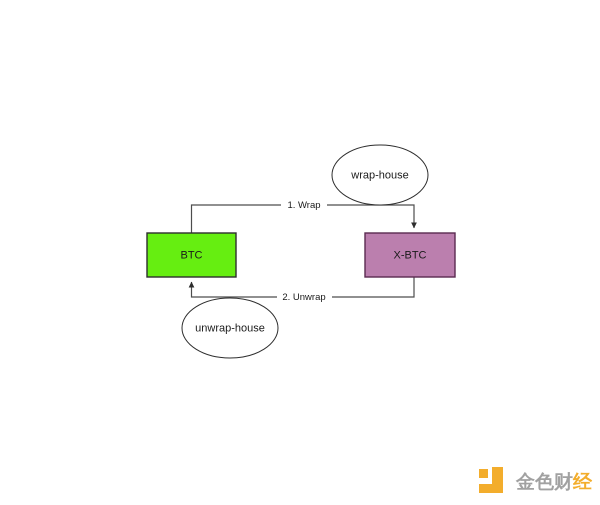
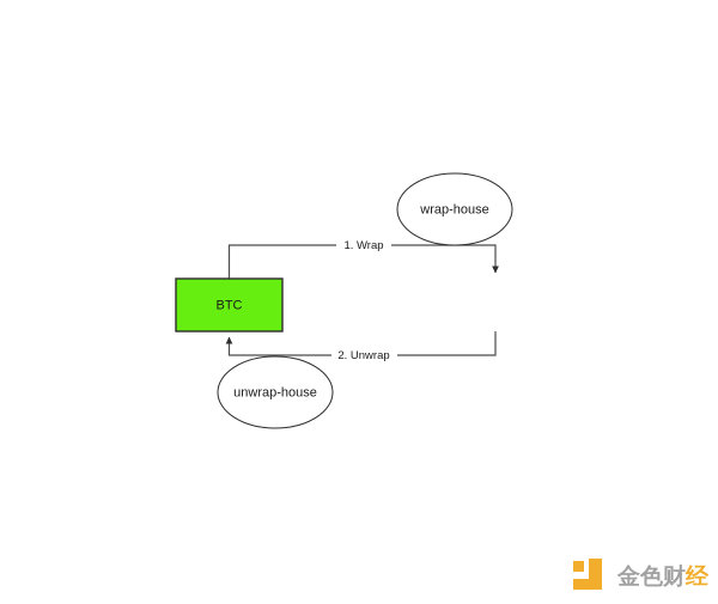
  1. Wrap
  2. Unwrap
  wrap-house
  unwrap-house
  BTC
- X-BTC
  金色财经
